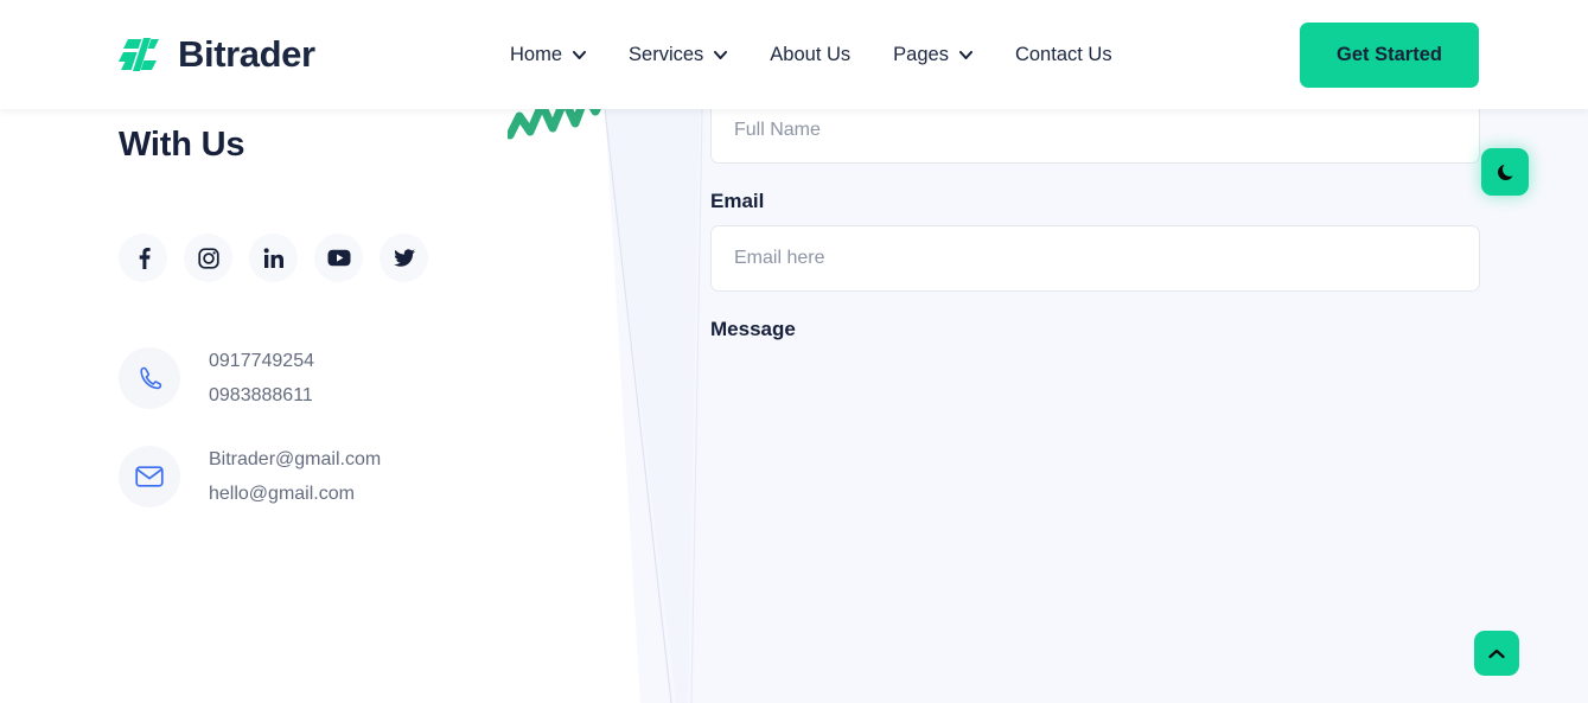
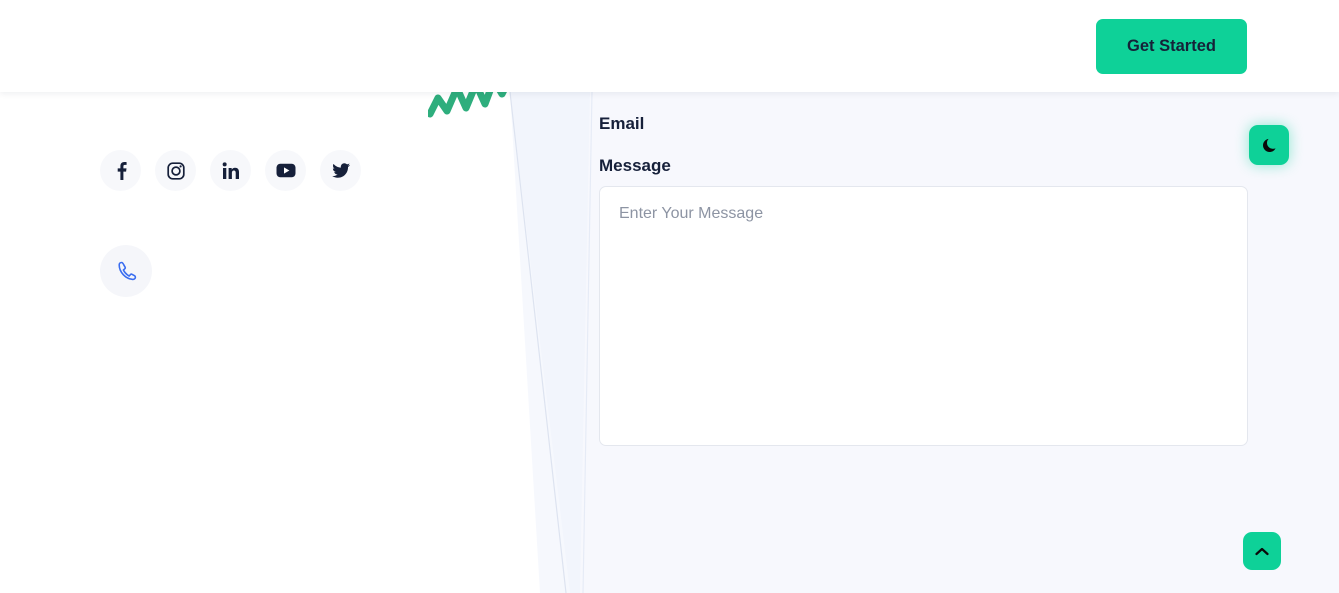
- Bitrader
- Home
- Services
- About Us
- Pages
- Contact Us
  Get Started
- With Us
- 0917749254
- 0983888611
- Bitrader@gmail.com
- hello@gmail.com
- Full Name
  Email
- Email here
  Message
+ Enter Your Message
